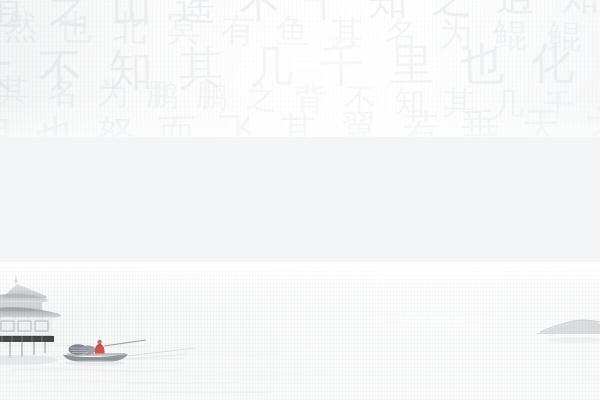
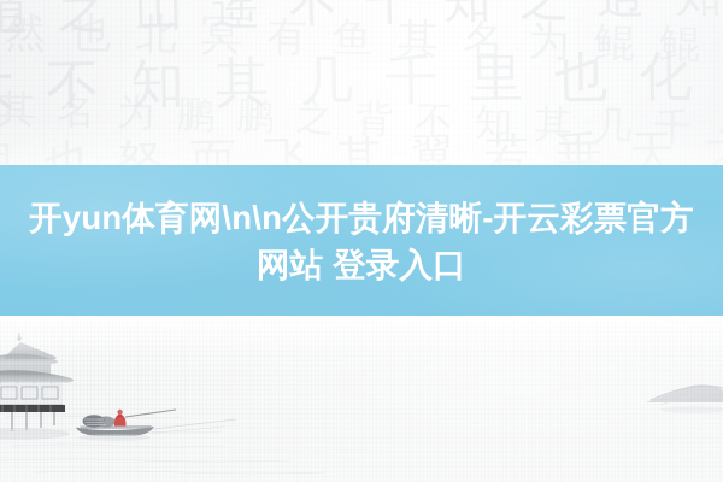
+ 开yun体育网\n\n公开贵府清晰-开云彩票官方 网站 登录入口
